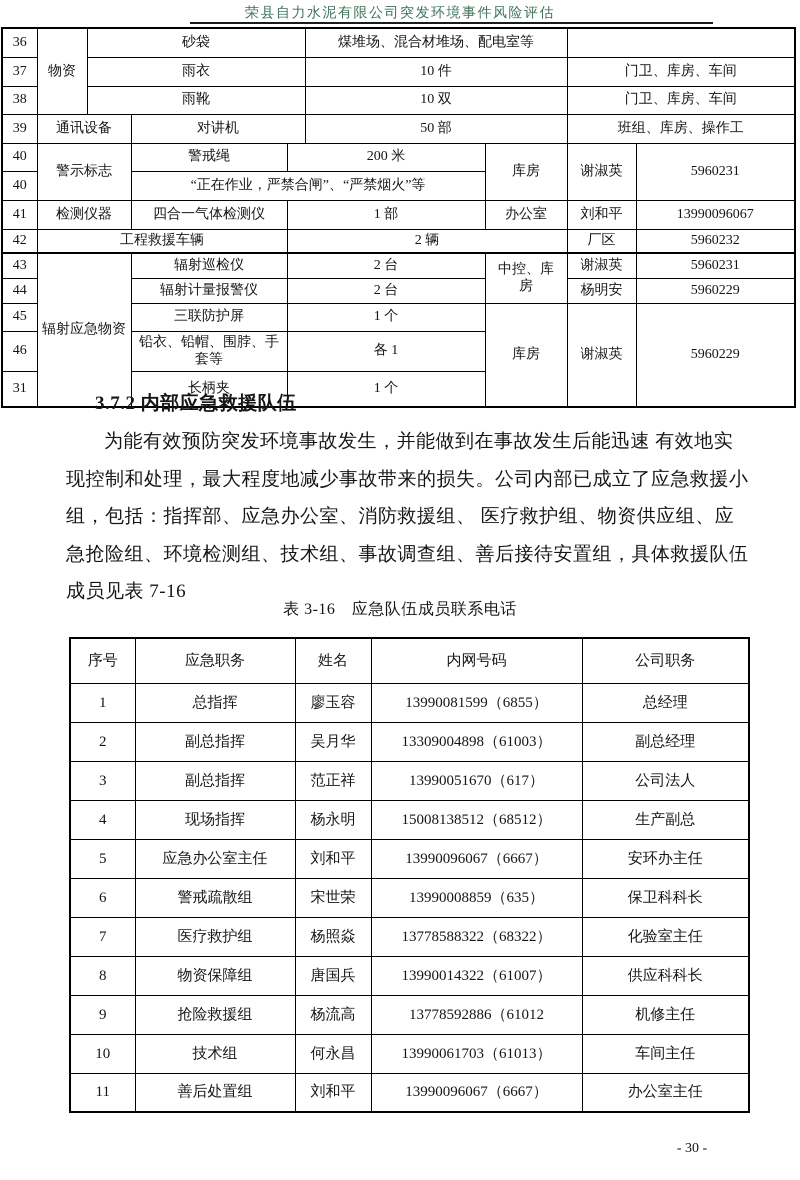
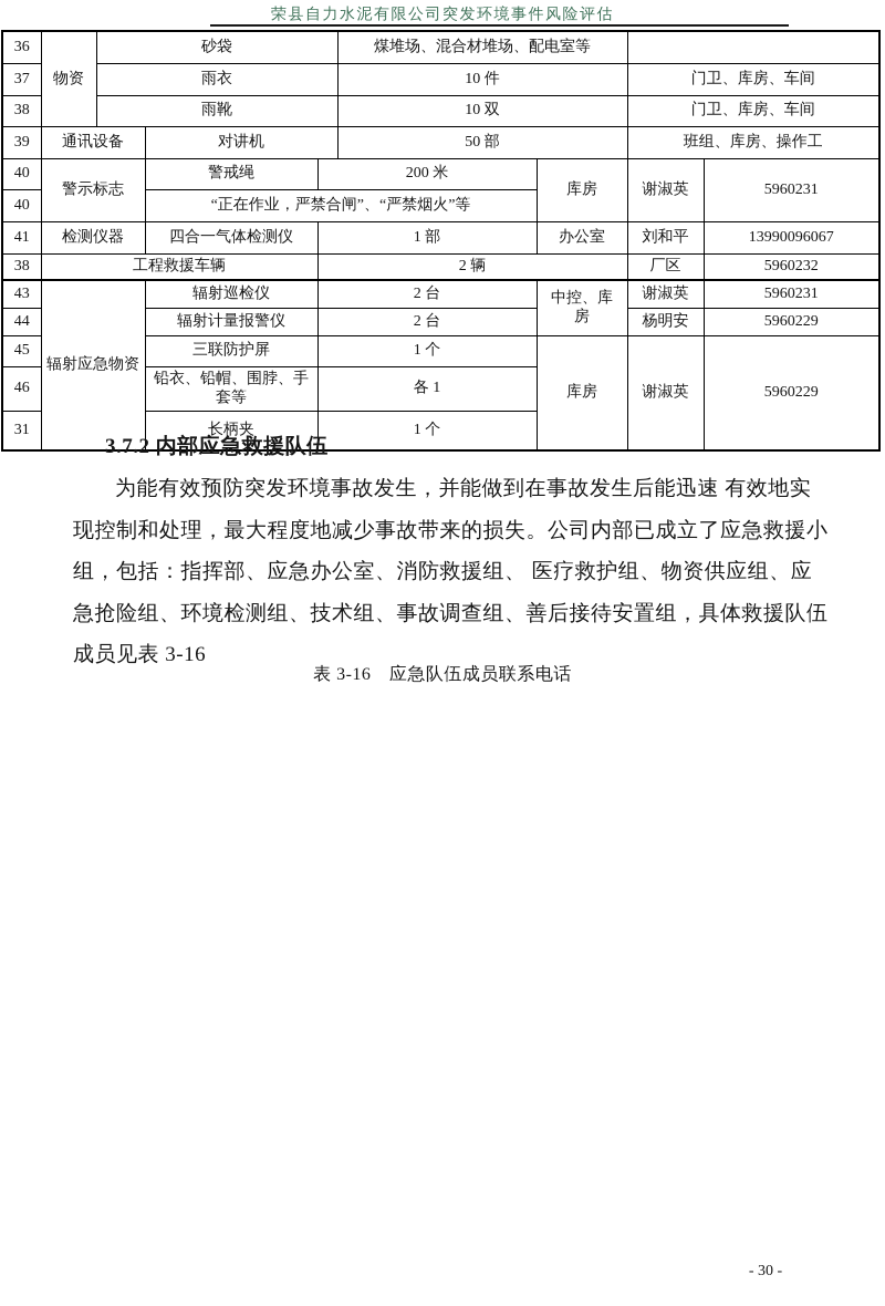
  荣县自力水泥有限公司突发环境事件风险评估
  36	物资	砂袋	煤堆场、混合材堆场、配电室等
  37	雨衣	10 件	门卫、库房、车间
  38	雨靴	10 双	门卫、库房、车间
  39	通讯设备	对讲机	50 部	班组、库房、操作工
  40	警示标志	警戒绳	200 米	库房	谢淑英	5960231
  40	“正在作业，严禁合闸”、“严禁烟火”等
  41	检测仪器	四合一气体检测仪	1 部	办公室	刘和平	13990096067
- 42	工程救援车辆	2 辆	厂区	5960232
+ 38	工程救援车辆	2 辆	厂区	5960232
  43	辐射应急物资	辐射巡检仪	2 台	中控、库房	谢淑英	5960231
  44	辐射计量报警仪	2 台	杨明安	5960229
  45	三联防护屏	1 个	库房	谢淑英	5960229
  46	铅衣、铅帽、围脖、手套等	各 1
  31	长柄夹	1 个
  3.7.2 内部应急救援队伍
  为能有效预防突发环境事故发生，并能做到在事故发生后能迅速 有效地实
  现控制和处理，最大程度地减少事故带来的损失。公司内部已成立了应急救援小
  组，包括：指挥部、应急办公室、消防救援组、 医疗救护组、物资供应组、应
  急抢险组、环境检测组、技术组、事故调查组、善后接待安置组，具体救援队伍
- 成员见表 7-16
+ 成员见表 3-16
  表 3-16 应急队伍成员联系电话
- 序号	应急职务	姓名	内网号码	公司职务
- 1	总指挥	廖玉容	13990081599（6855）	总经理
- 2	副总指挥	吴月华	13309004898（61003）	副总经理
- 3	副总指挥	范正祥	13990051670（617）	公司法人
- 4	现场指挥	杨永明	15008138512（68512）	生产副总
- 5	应急办公室主任	刘和平	13990096067（6667）	安环办主任
- 6	警戒疏散组	宋世荣	13990008859（635）	保卫科科长
- 7	医疗救护组	杨照焱	13778588322（68322）	化验室主任
- 8	物资保障组	唐国兵	13990014322（61007）	供应科科长
- 9	抢险救援组	杨流高	13778592886（61012	机修主任
- 10	技术组	何永昌	13990061703（61013）	车间主任
- 11	善后处置组	刘和平	13990096067（6667）	办公室主任
  - 30 -
